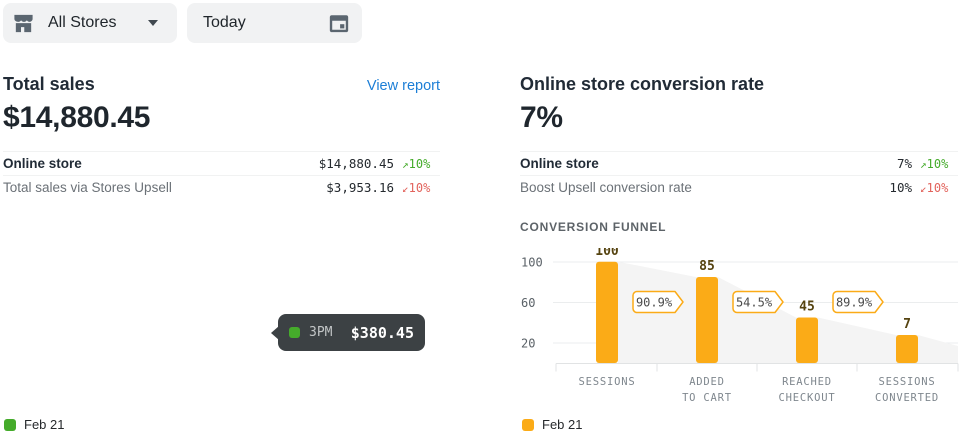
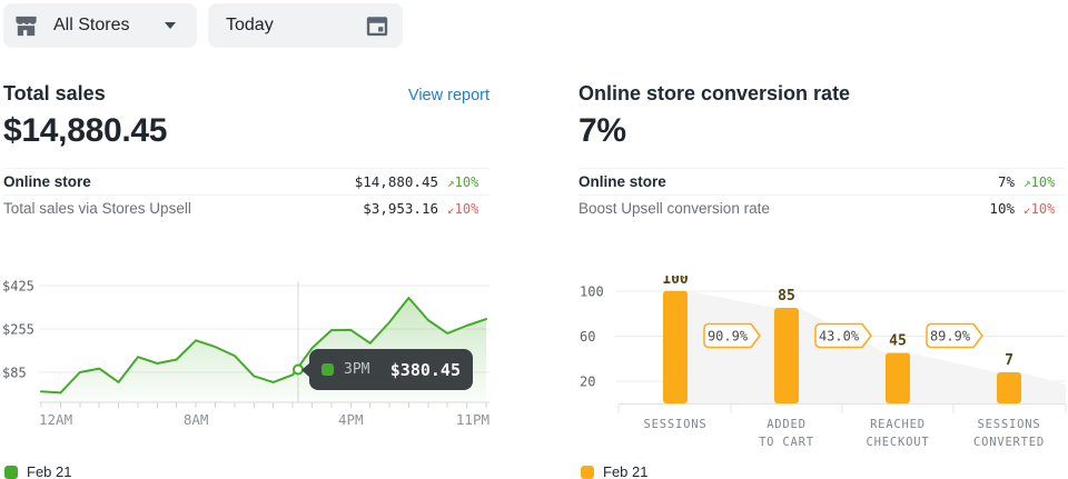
  All Stores
  Today
  Total sales
  View report
  $14,880.45
  Online store
  $14,880.45
  ↗10%
  Total sales via Stores Upsell
  $3,953.16
  ↙10%
+ $425
+ $255
+ $85
+ 12AM
+ 8AM
+ 4PM
+ 11PM
  3PM
  $380.45
  Feb 21
  Online store conversion rate
  7%
  Online store
  7%
  ↗10%
  Boost Upsell conversion rate
  10%
  ↙10%
- CONVERSION FUNNEL
  100
  60
  20
  100
  85
  45
  7
  90.9%
- 54.5%
+ 43.0%
  89.9%
  SESSIONS
  ADDED
  TO CART
  REACHED
  CHECKOUT
  SESSIONS
  CONVERTED
  Feb 21
